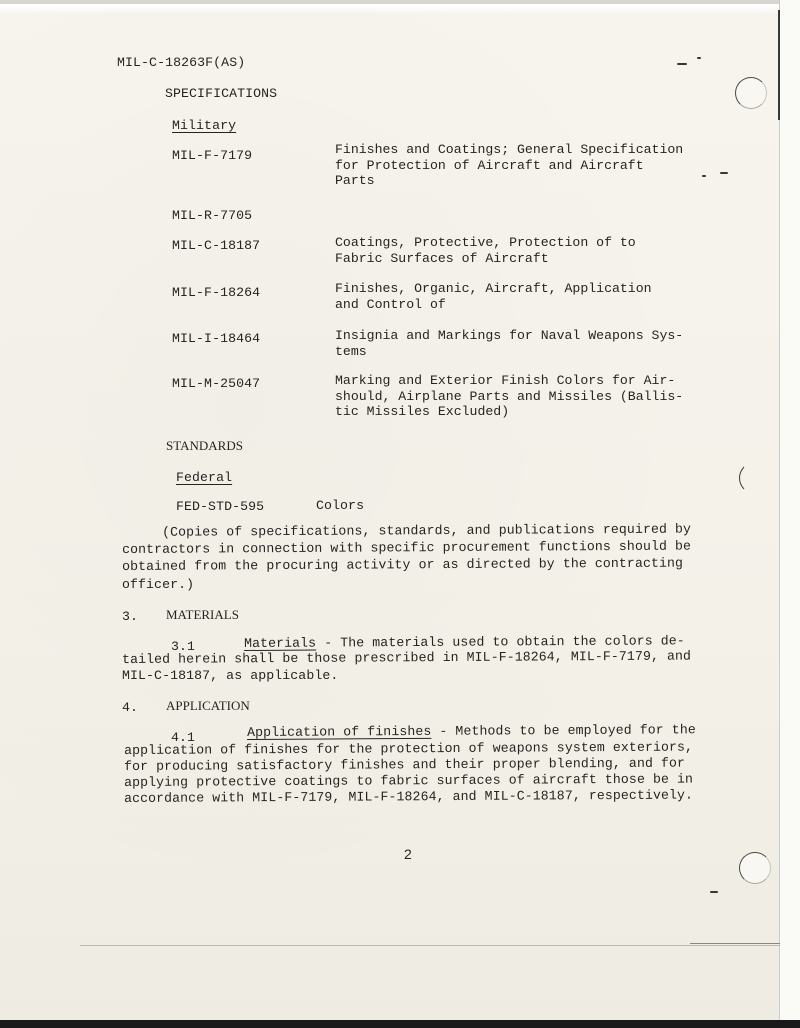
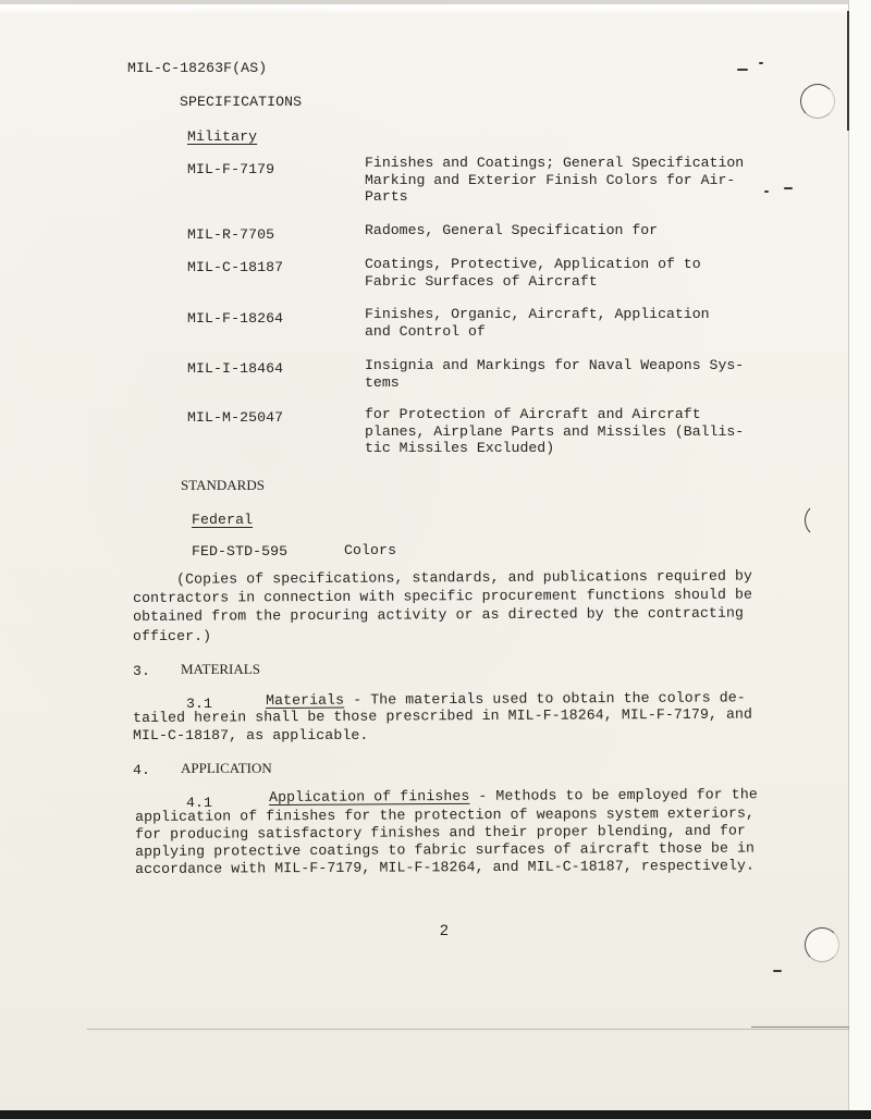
  MIL-C-18263F(AS)
  SPECIFICATIONS
  Military
  MIL-F-7179
  Finishes and Coatings; General Specification
- for Protection of Aircraft and Aircraft
+ Marking and Exterior Finish Colors for Air-
  Parts
  MIL-R-7705
+ Radomes, General Specification for
  MIL-C-18187
- Coatings, Protective, Protection of to
+ Coatings, Protective, Application of to
  Fabric Surfaces of Aircraft
  MIL-F-18264
  Finishes, Organic, Aircraft, Application
  and Control of
  MIL-I-18464
  Insignia and Markings for Naval Weapons Sys-
  tems
  MIL-M-25047
- Marking and Exterior Finish Colors for Air-
+ for Protection of Aircraft and Aircraft
- should, Airplane Parts and Missiles (Ballis-
+ planes, Airplane Parts and Missiles (Ballis-
  tic Missiles Excluded)
  STANDARDS
  Federal
  FED-STD-595
  Colors
  (Copies of specifications, standards, and publications required by
  contractors in connection with specific procurement functions should be
  obtained from the procuring activity or as directed by the contracting
  officer.)
  3.
  MATERIALS
  3.1
  Materials - The materials used to obtain the colors de-
  tailed herein shall be those prescribed in MIL-F-18264, MIL-F-7179, and
  MIL-C-18187, as applicable.
  4.
  APPLICATION
  4.1
  Application of finishes - Methods to be employed for the
  application of finishes for the protection of weapons system exteriors,
  for producing satisfactory finishes and their proper blending, and for
  applying protective coatings to fabric surfaces of aircraft those be in
  accordance with MIL-F-7179, MIL-F-18264, and MIL-C-18187, respectively.
  2
